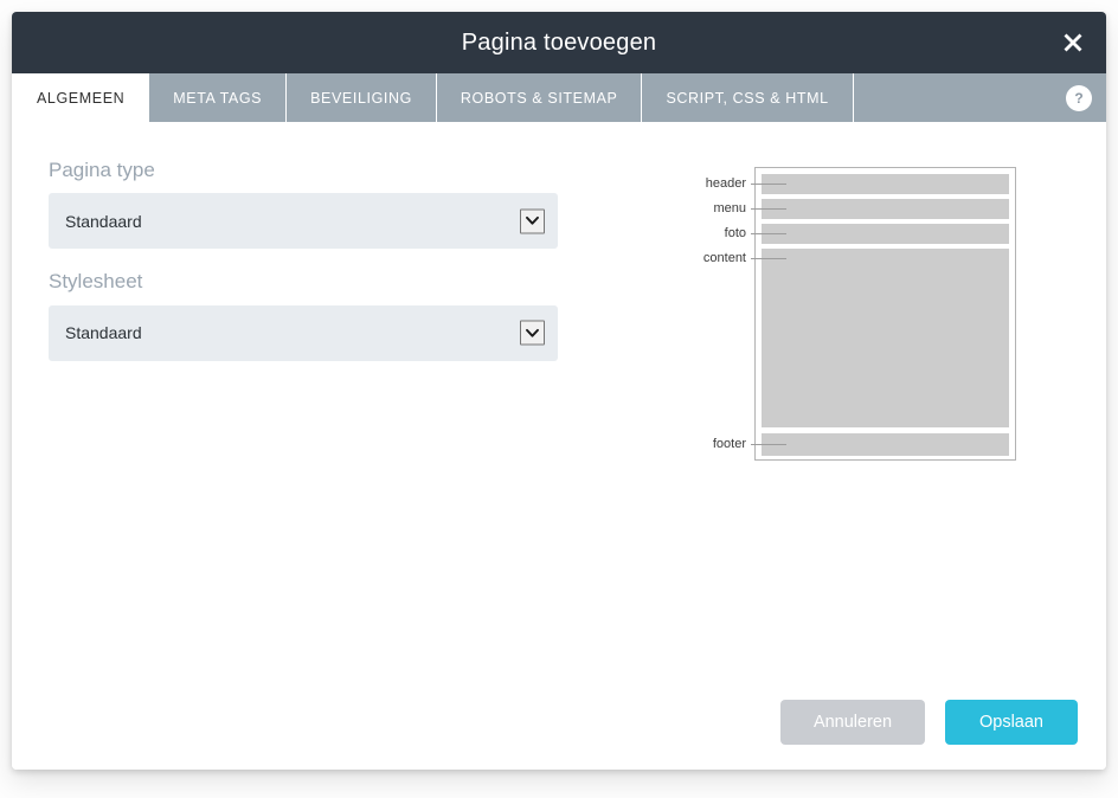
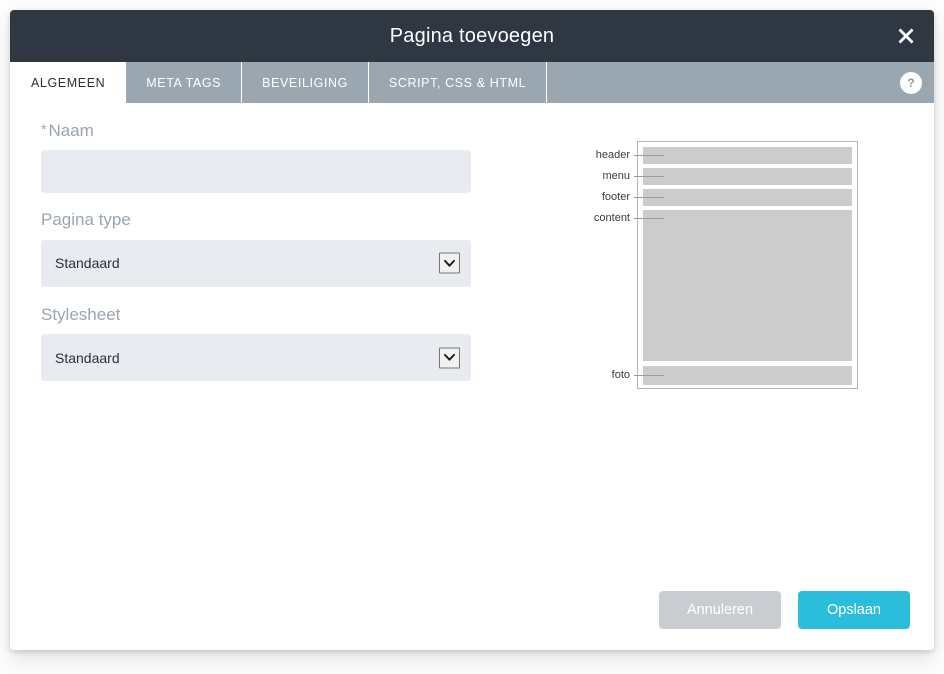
  Pagina toevoegen
  ALGEMEEN
  META TAGS
  BEVEILIGING
- ROBOTS & SITEMAP
  SCRIPT, CSS & HTML
  ?
+ * Naam
  Pagina type
  Standaard
  Stylesheet
  Standaard
  header
  menu
- foto
+ footer
  content
- footer
+ foto
  Annuleren
  Opslaan
